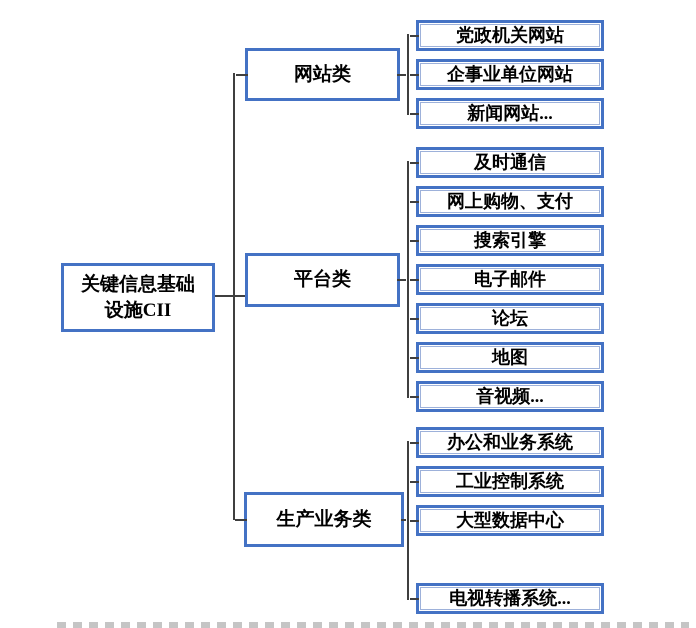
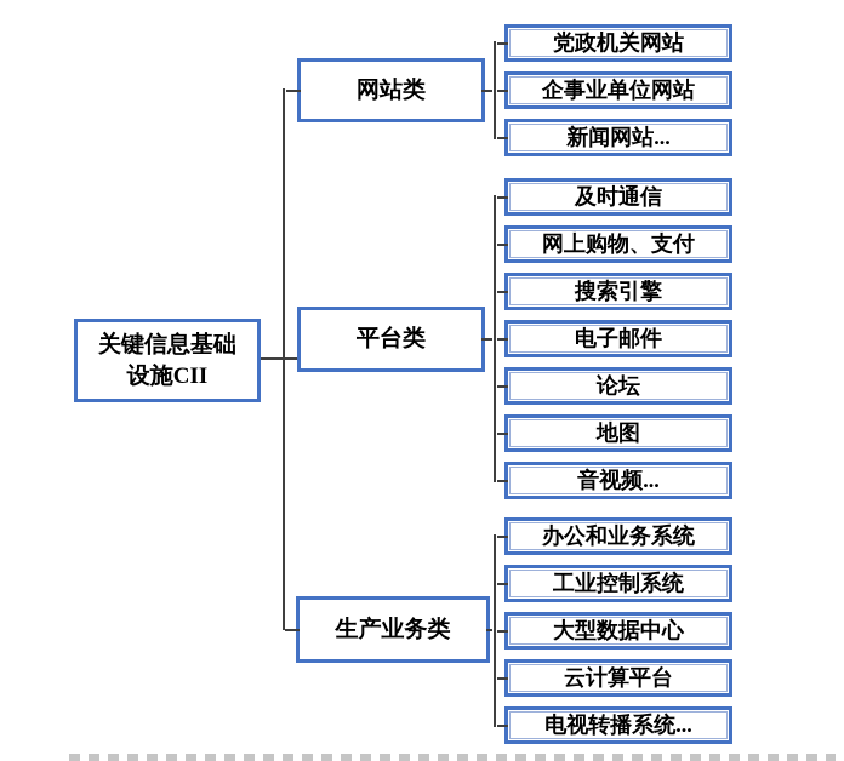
  关键信息基础
  设施CII
  网站类
  平台类
  生产业务类
  党政机关网站
  企事业单位网站
  新闻网站...
  及时通信
  网上购物、支付
  搜索引擎
  电子邮件
  论坛
  地图
  音视频...
  办公和业务系统
  工业控制系统
  大型数据中心
+ 云计算平台
  电视转播系统...
